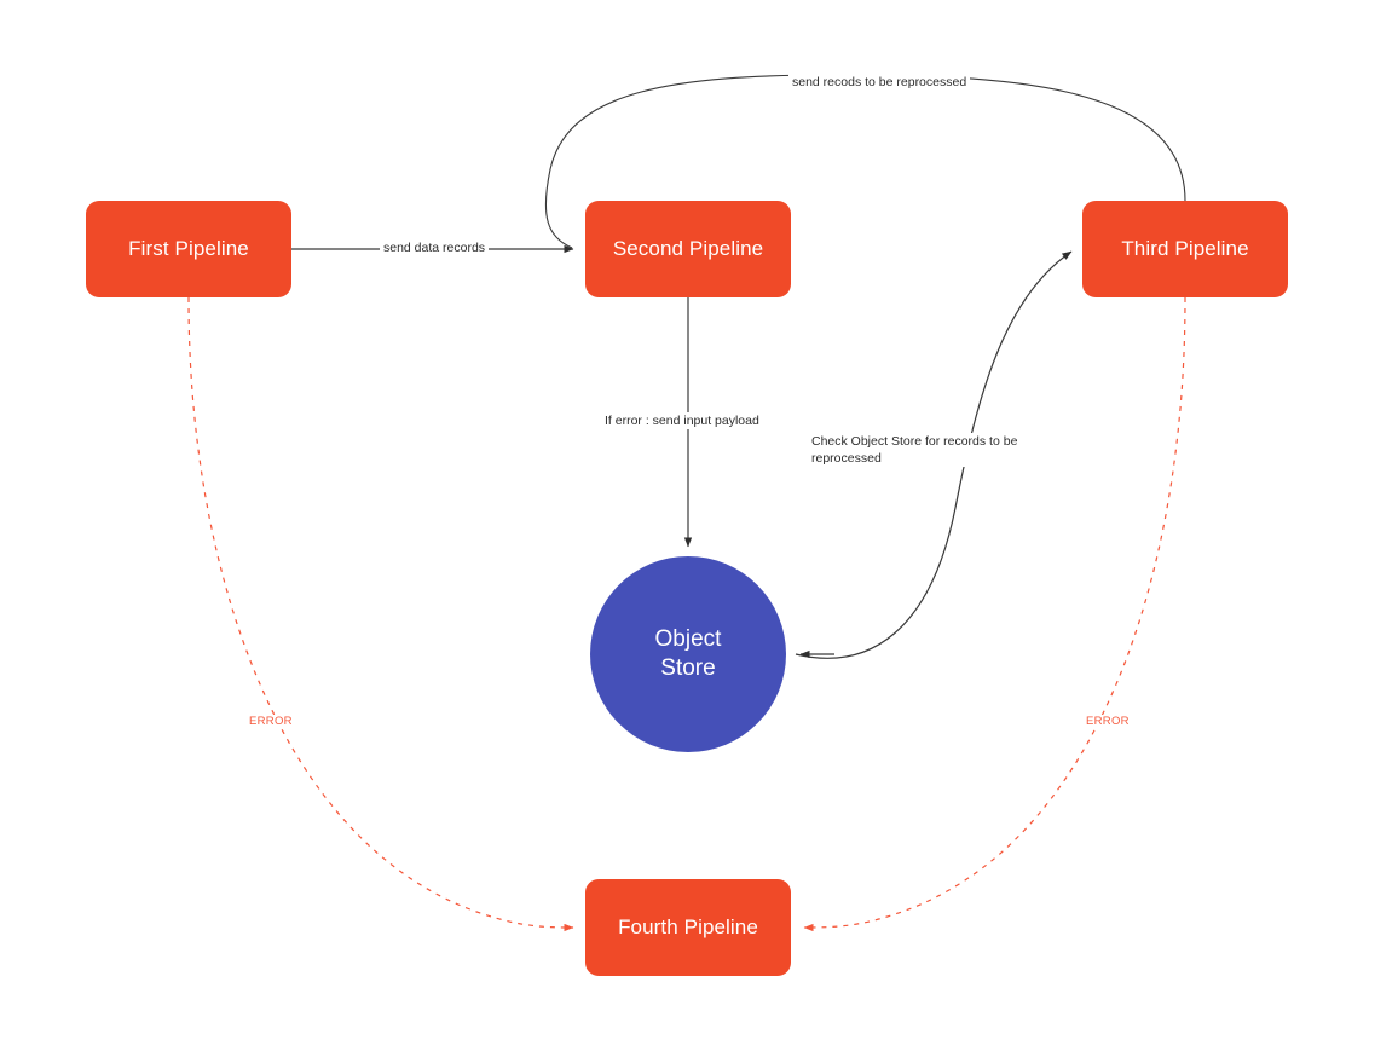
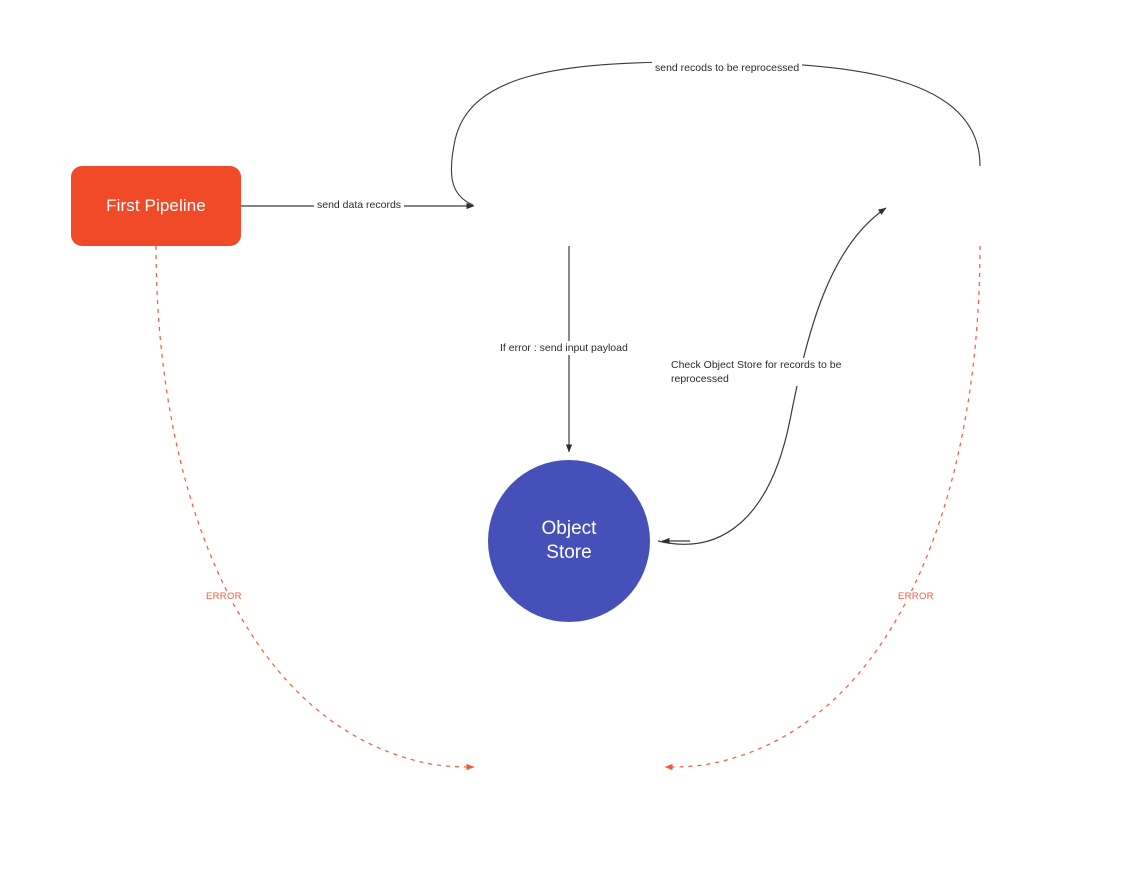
  First Pipeline
- Second Pipeline
- Third Pipeline
- Fourth Pipeline
  Object
  Store
  send data records
  send recods to be reprocessed
  If error : send input payload
  Check Object Store for records to be reprocessed
  ERROR
  ERROR
